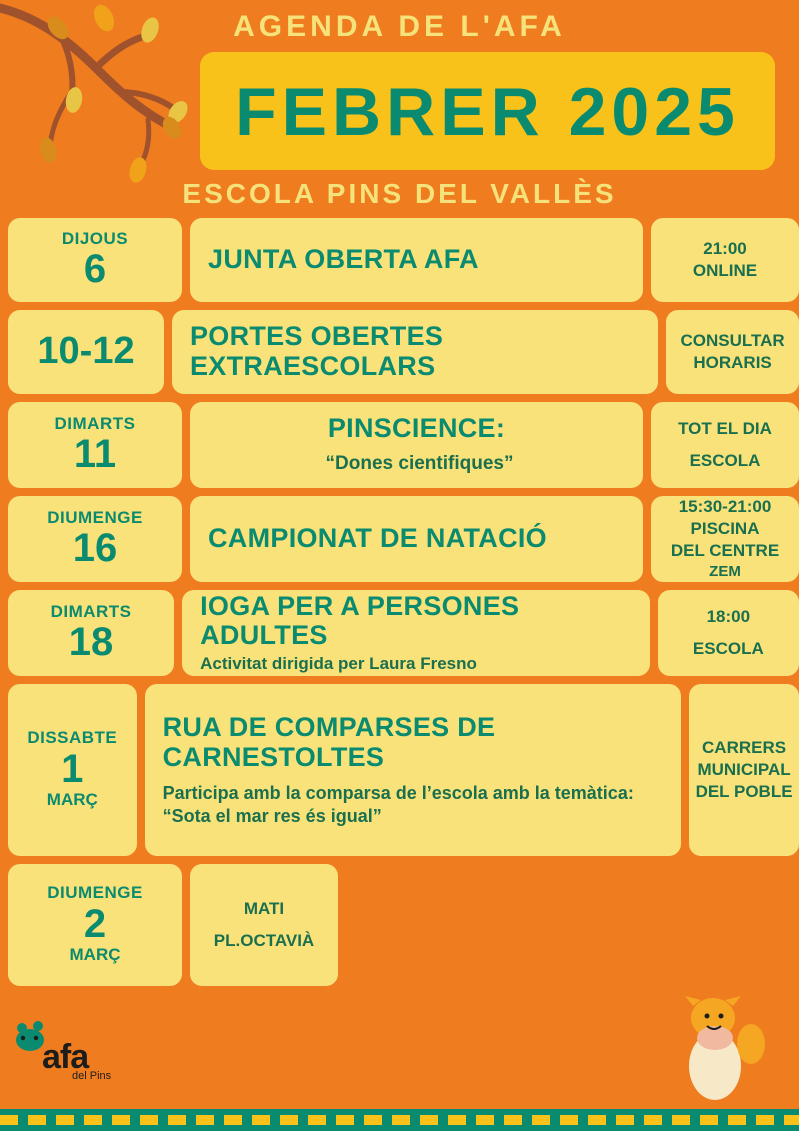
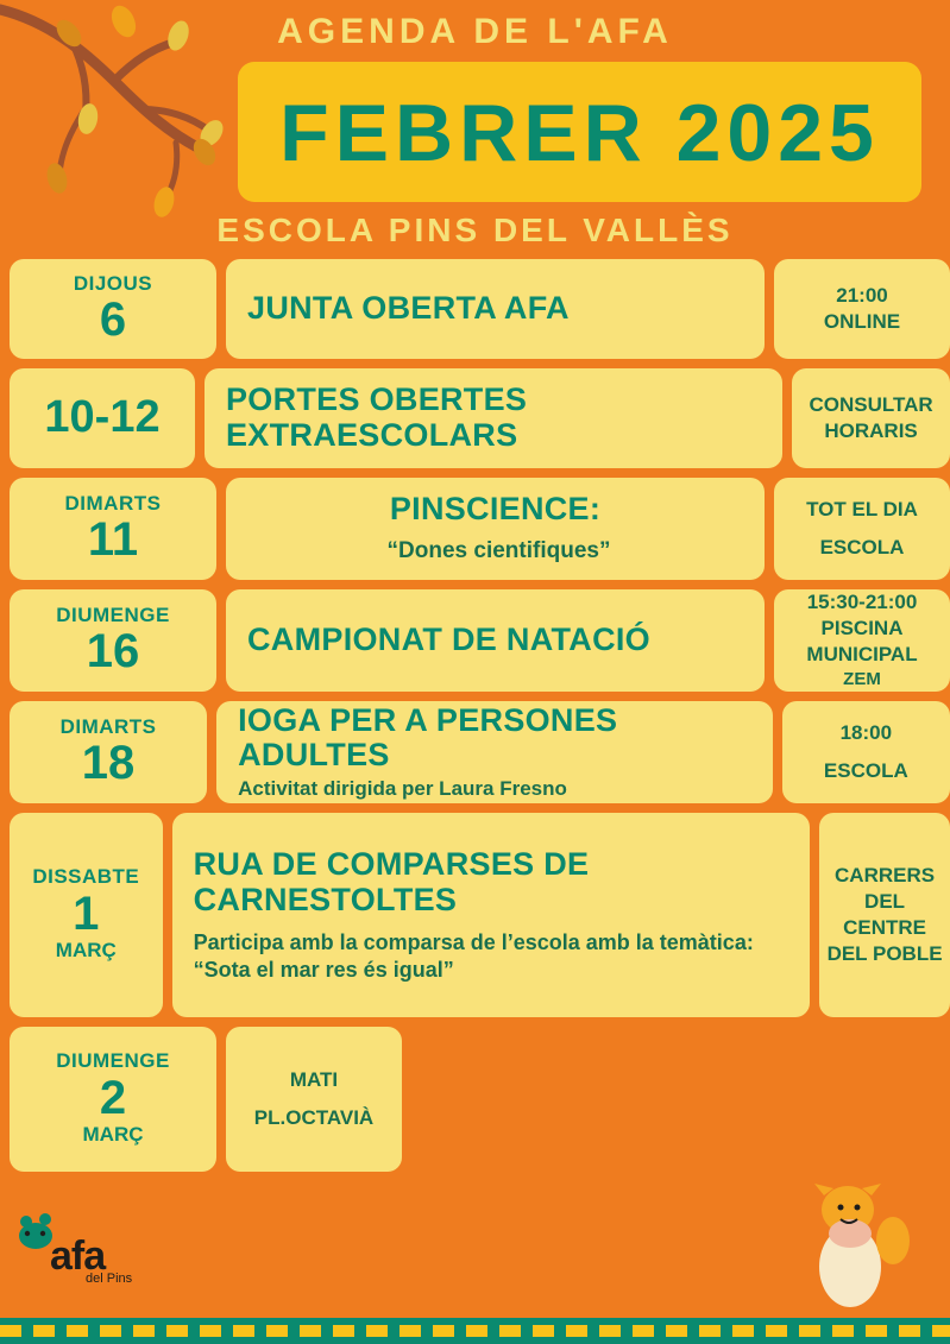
  AGENDA DE L'AFA
  FEBRER 2025
  ESCOLA PINS DEL VALLÈS
  DIJOUS
  6
  JUNTA OBERTA AFA
  21:00
  ONLINE
  10-12
  PORTES OBERTES EXTRAESCOLARS
  CONSULTAR
  HORARIS
  DIMARTS
  11
  PINSCIENCE:
  “Dones cientifiques”
  TOT EL DIA
  ESCOLA
  DIUMENGE
  16
  CAMPIONAT DE NATACIÓ
  15:30-21:00
  PISCINA
- DEL CENTRE
+ MUNICIPAL
  ZEM
  DIMARTS
  18
  IOGA PER A PERSONES ADULTES
  Activitat dirigida per Laura Fresno
  18:00
  ESCOLA
  DISSABTE
  1
  MARÇ
  RUA DE COMPARSES DE CARNESTOLTES
  Participa amb la comparsa de l’escola amb la temàtica: “Sota el mar res és igual”
  CARRERS
- MUNICIPAL
+ DEL CENTRE
  DEL POBLE
  DIUMENGE
  2
  MARÇ
  MATI
  PL.OCTAVIÀ
  afa
  del Pins
